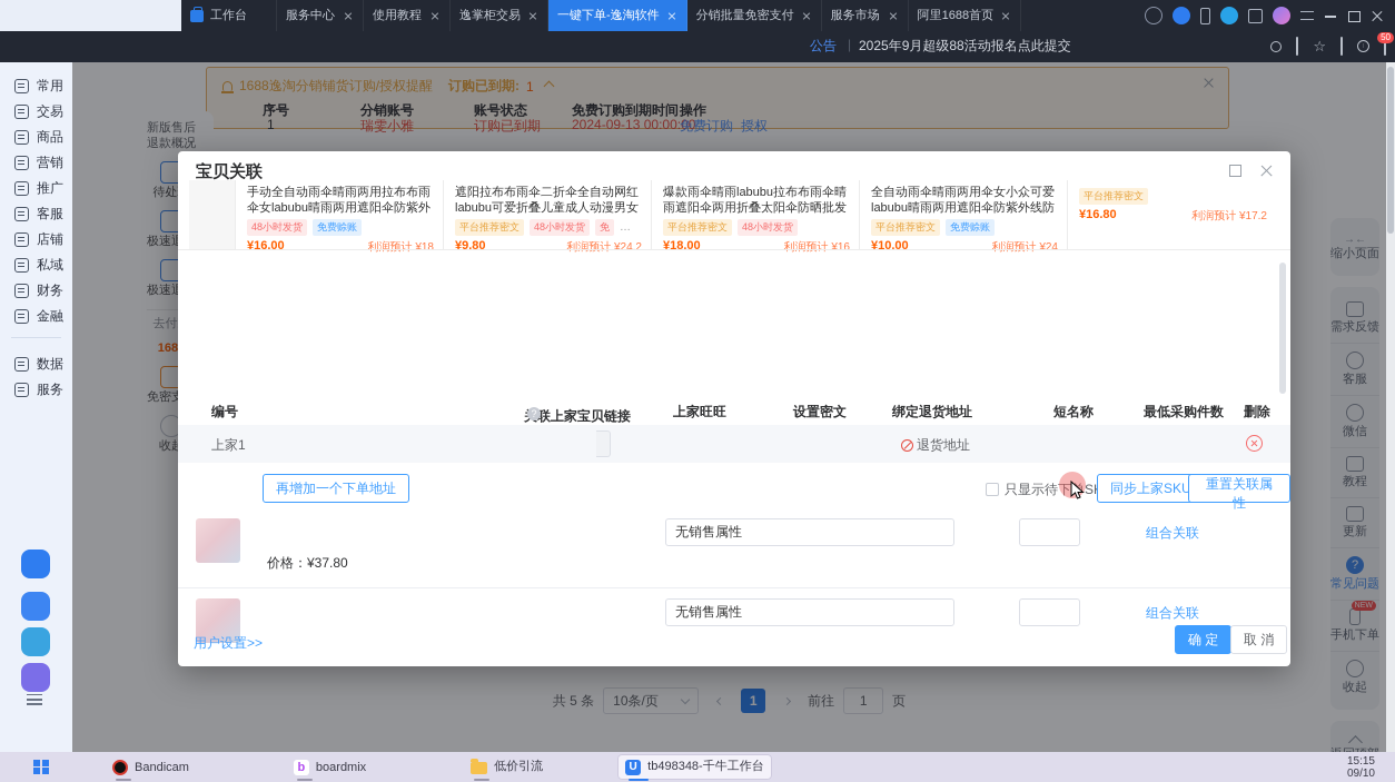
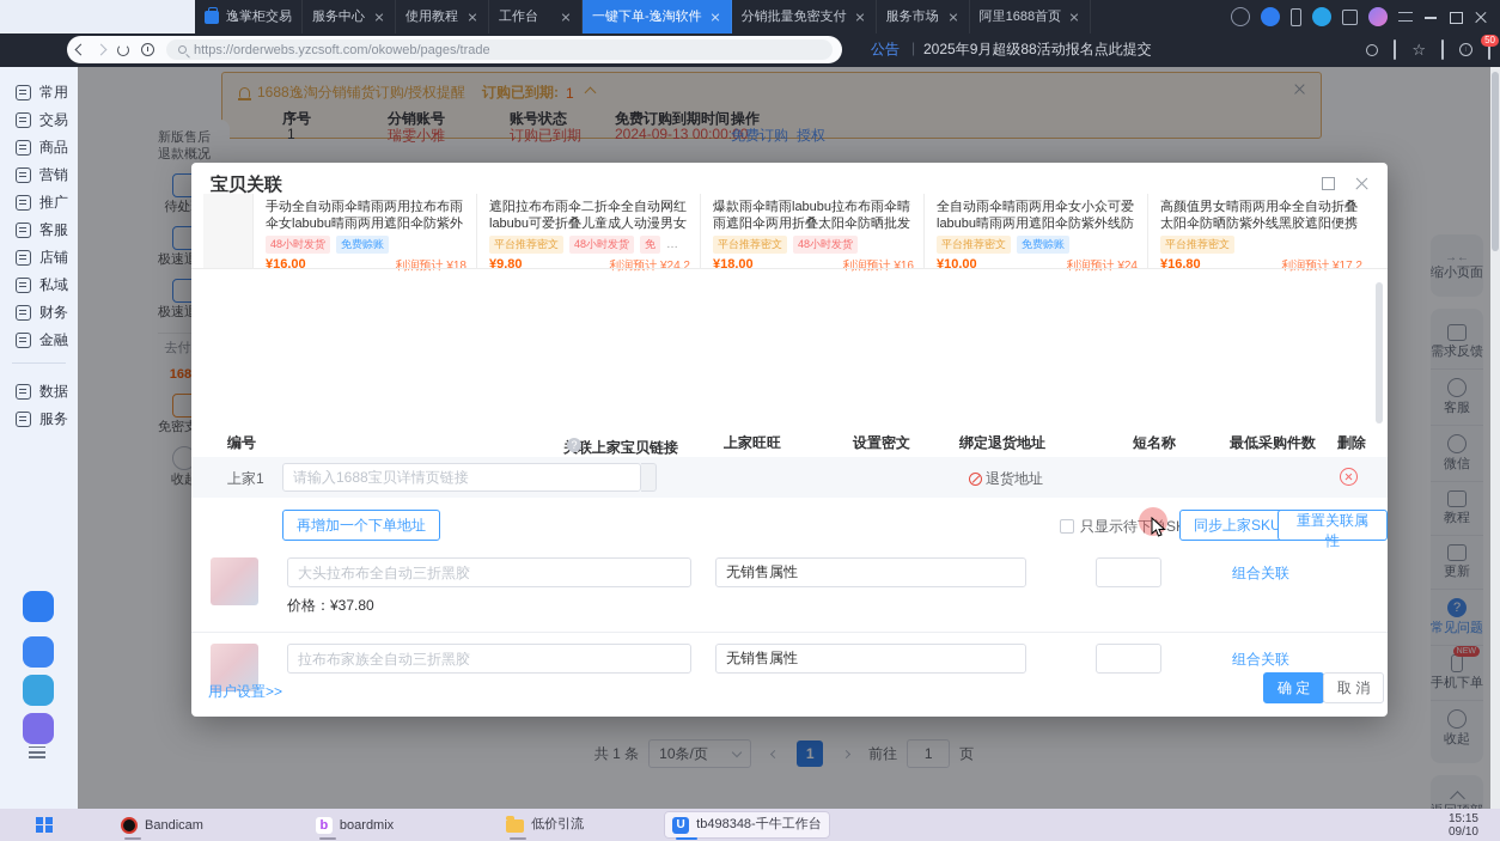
- 工作台
+ 逸掌柜交易
  服务中心
  使用教程
- 逸掌柜交易
+ 工作台
  一键下单-逸淘软件
  分销批量免密支付
  服务市场
  阿里1688首页
+ https://orderwebs.yzcsoft.com/okoweb/pages/trade
  公告
  |
  2025年9月超级88活动报名点此提交
  ☆
  50
  常用
  交易
  商品
  营销
  推广
  客服
  店铺
  私域
  财务
  金融
  数据
  服务
  1688逸淘分销铺货订购/授权提醒
  订购已到期:
  1
  序号
  分销账号
  账号状态
  免费订购到期时间
  操作
  1
  瑞雯小雅
  订购已到期
  2024-09-13 00:00:00
  免费订购
  授权
  新版售后
  退款概况
  168
- 共 5 条
+ 共 1 条
  10条/页
  1
  前往
  1
  页
  →←
  缩小页面
  需求反馈
  客服
  微信
  教程
  更新
  ?
  常见问题
  手机下单
  收起
  宝贝关联
  手动全自动雨伞晴雨两用拉布布雨伞女labubu晴雨两用遮阳伞防紫外
  48小时发货
  免费赊账
  ¥16.00
  利润预计 ¥18
  遮阳拉布布雨伞二折伞全自动网红labubu可爱折叠儿童成人动漫男女
  平台推荐密文
  48小时发货
  免
  …
  ¥9.80
  利润预计 ¥24.2
  爆款雨伞晴雨labubu拉布布雨伞晴雨遮阳伞两用折叠太阳伞防晒批发
  平台推荐密文
  48小时发货
  ¥18.00
  利润预计 ¥16
  全自动雨伞晴雨两用伞女小众可爱labubu晴雨两用遮阳伞防紫外线防
  平台推荐密文
  免费赊账
  ¥10.00
  利润预计 ¥24
+ 高颜值男女晴雨两用伞全自动折叠太阳伞防晒防紫外线黑胶遮阳便携
  平台推荐密文
  ¥16.80
  利润预计 ¥17.2
  编号
  联上家宝贝链接
  ?
  上家旺旺
  设置密文
  绑定退货地址
  短名称
  最低采购件数
  删除
  上家1
+ 请输入1688宝贝详情页链接
  退货地址
  再增加一个下单地址
  同步上家SKU
  重置关联属性
+ 大头拉布布全自动三折黑胶
  价格：¥37.80
  无销售属性
  组合关联
+ 拉布布家族全自动三折黑胶
  无销售属性
  组合关联
  用户设置>>
  确 定
  取 消
  Bandicam
  b
  boardmix
  低价引流
  U
  tb498348-千牛工作台
  15:15
  09/10
